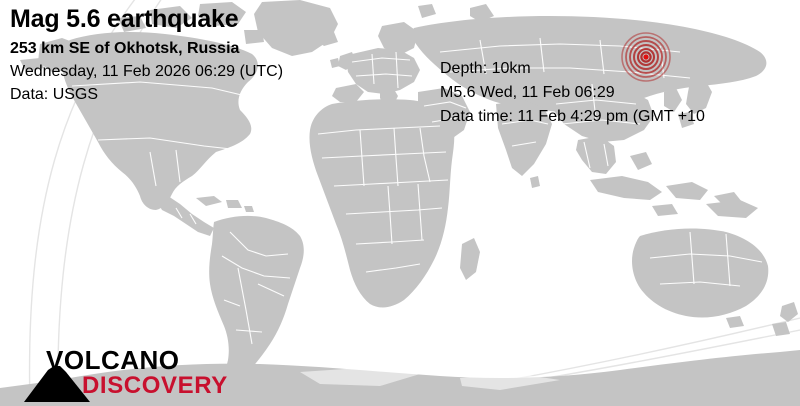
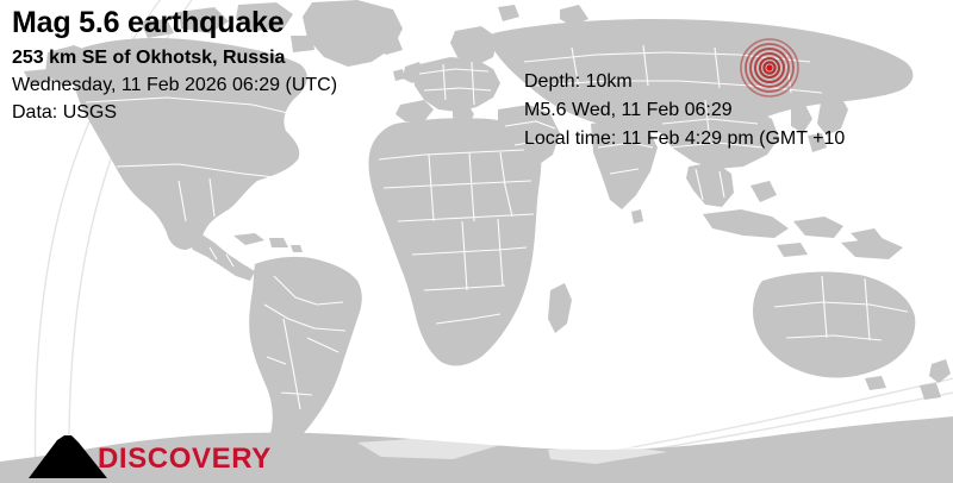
  Mag 5.6 earthquake
  253 km SE of Okhotsk, Russia
  Wednesday, 11 Feb 2026 06:29 (UTC)
  Data: USGS
  Depth: 10km
  M5.6 Wed, 11 Feb 06:29
- Data time: 11 Feb 4:29 pm (GMT +10
+ Local time: 11 Feb 4:29 pm (GMT +10
- VOLCANO
  DISCOVERY
